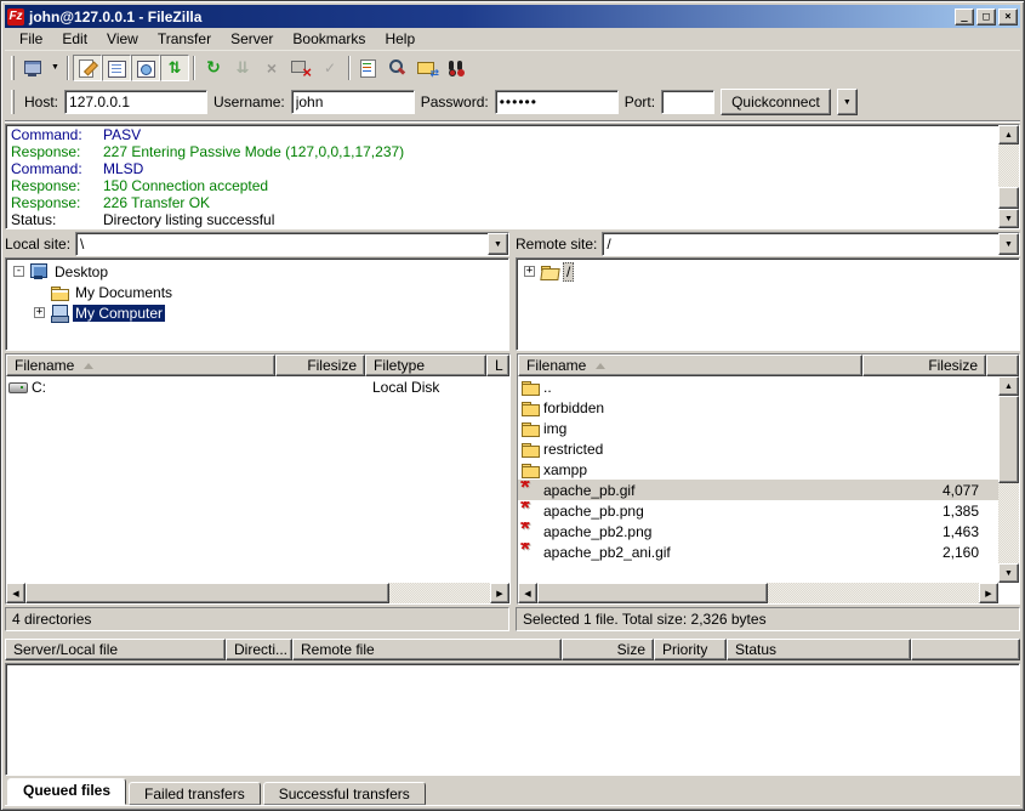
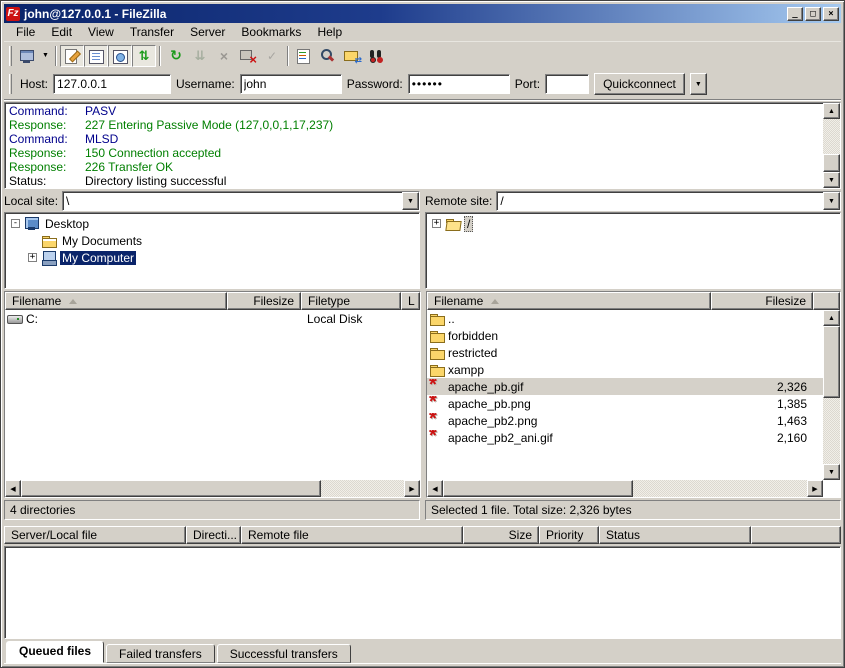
  Fz
  john@127.0.0.1 - FileZilla
  _
  □
  ×
  File
  Edit
  View
  Transfer
  Server
  Bookmarks
  Help
  Host:
  127.0.0.1
  Username:
  john
  Password:
  ••••••
  Port:
  Quickconnect
  Command:
  PASV
  Response:
  227 Entering Passive Mode (127,0,0,1,17,237)
  Command:
  MLSD
  Response:
  150 Connection accepted
  Response:
  226 Transfer OK
  Status:
  Directory listing successful
  Local site:
  \
  -
  Desktop
  My Documents
  +
  My Computer
  Remote site:
  /
  +
  /
  Filename
  Filesize
  Filetype
  L
  C:
  Local Disk
  Filename
  Filesize
  ..
  forbidden
- img
  restricted
  xampp
  apache_pb.gif
- 4,077
+ 2,326
  apache_pb.png
  1,385
  apache_pb2.png
  1,463
  apache_pb2_ani.gif
  2,160
  4 directories
  Selected 1 file. Total size: 2,326 bytes
  Server/Local file
  Directi...
  Remote file
  Size
  Priority
  Status
  Queued files
  Failed transfers
  Successful transfers
